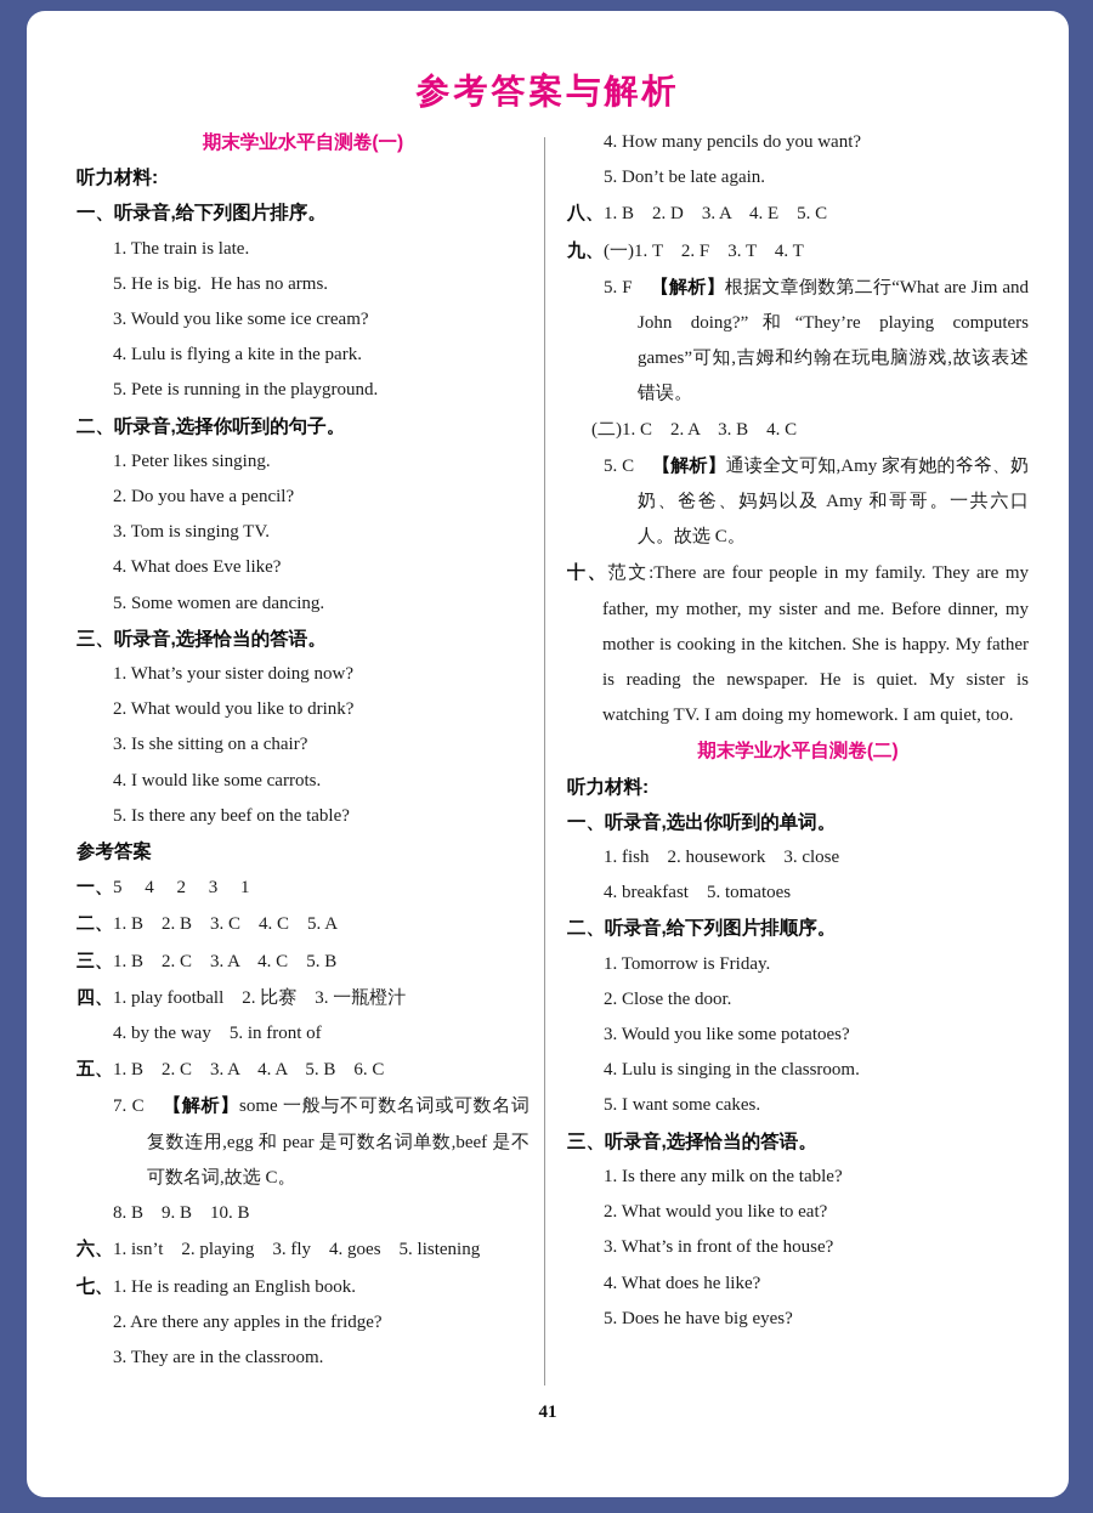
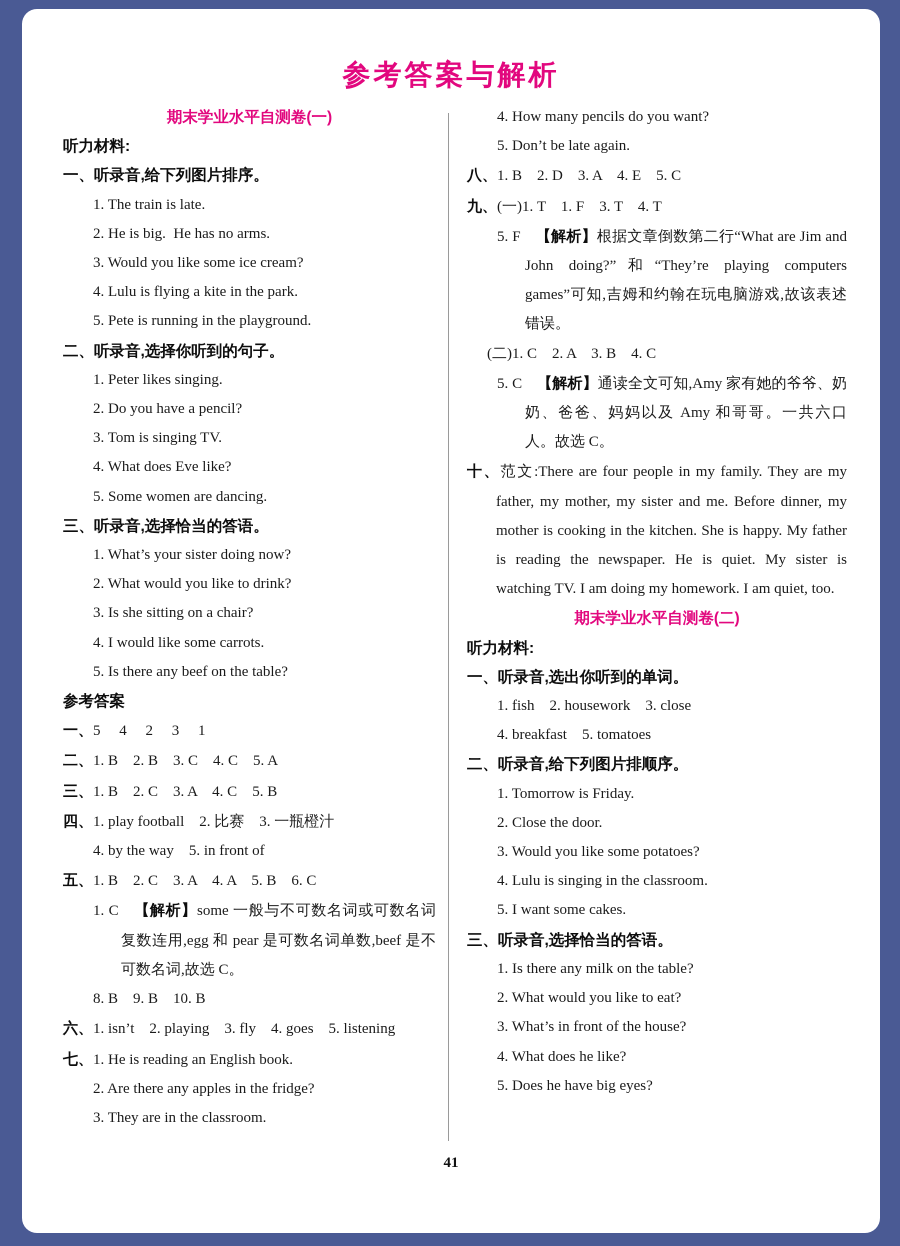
  参考答案与解析
  期末学业水平自测卷(一)
  听力材料:
  一、听录音,给下列图片排序。
  1. The train is late.
- 5. He is big. He has no arms.
+ 2. He is big. He has no arms.
  3. Would you like some ice cream?
  4. Lulu is flying a kite in the park.
  5. Pete is running in the playground.
  二、听录音,选择你听到的句子。
  1. Peter likes singing.
  2. Do you have a pencil?
  3. Tom is singing TV.
  4. What does Eve like?
  5. Some women are dancing.
  三、听录音,选择恰当的答语。
  1. What’s your sister doing now?
  2. What would you like to drink?
  3. Is she sitting on a chair?
  4. I would like some carrots.
  5. Is there any beef on the table?
  参考答案
  一、5 4 2 3 1
  二、1. B 2. B 3. C 4. C 5. A
  三、1. B 2. C 3. A 4. C 5. B
  四、1. play football 2. 比赛 3. 一瓶橙汁
  4. by the way 5. in front of
  五、1. B 2. C 3. A 4. A 5. B 6. C
- 7. C 【解析】some 一般与不可数名词或可数名词复数连用,egg 和 pear 是可数名词单数,beef 是不可数名词,故选 C。
+ 1. C 【解析】some 一般与不可数名词或可数名词复数连用,egg 和 pear 是可数名词单数,beef 是不可数名词,故选 C。
  8. B 9. B 10. B
  六、1. isn’t 2. playing 3. fly 4. goes 5. listening
  七、1. He is reading an English book.
  2. Are there any apples in the fridge?
  3. They are in the classroom.
  4. How many pencils do you want?
  5. Don’t be late again.
  八、1. B 2. D 3. A 4. E 5. C
- 九、(一)1. T 2. F 3. T 4. T
+ 九、(一)1. T 1. F 3. T 4. T
  5. F 【解析】根据文章倒数第二行“What are Jim and John doing?”和“They’re playing computers games”可知,吉姆和约翰在玩电脑游戏,故该表述错误。
  (二)1. C 2. A 3. B 4. C
  5. C 【解析】通读全文可知,Amy 家有她的爷爷、奶奶、爸爸、妈妈以及 Amy 和哥哥。一共六口人。故选 C。
  十、范文:There are four people in my family. They are my father, my mother, my sister and me. Before dinner, my mother is cooking in the kitchen. She is happy. My father is reading the newspaper. He is quiet. My sister is watching TV. I am doing my homework. I am quiet, too.
  期末学业水平自测卷(二)
  听力材料:
  一、听录音,选出你听到的单词。
  1. fish 2. housework 3. close
  4. breakfast 5. tomatoes
  二、听录音,给下列图片排顺序。
  1. Tomorrow is Friday.
  2. Close the door.
  3. Would you like some potatoes?
  4. Lulu is singing in the classroom.
  5. I want some cakes.
  三、听录音,选择恰当的答语。
  1. Is there any milk on the table?
  2. What would you like to eat?
  3. What’s in front of the house?
  4. What does he like?
  5. Does he have big eyes?
  41
